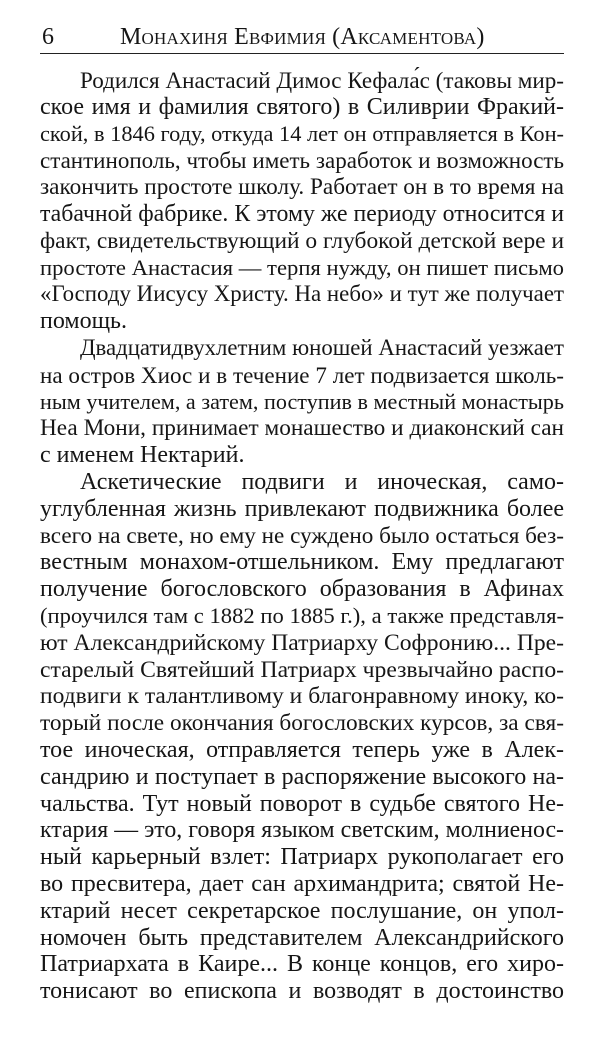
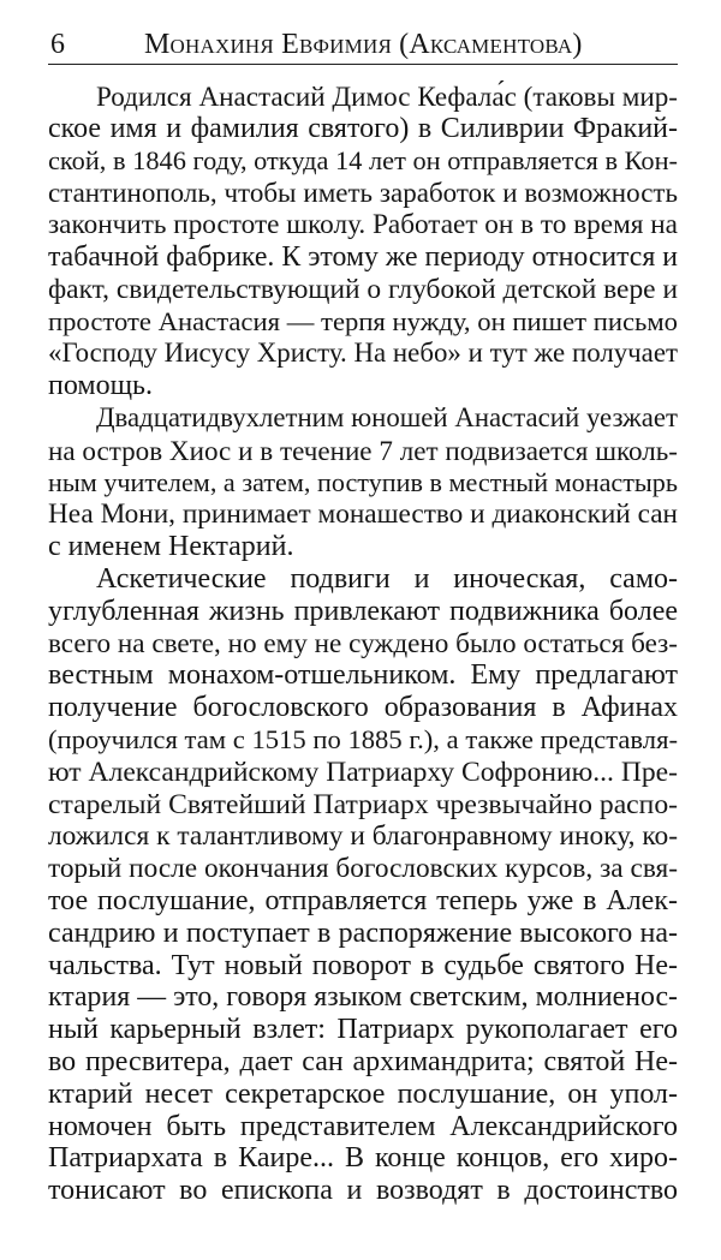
  6
  Монахиня Евфимия (Аксаментова)
  Родился Анастасий Димос Кефала́с (таковы мир-
  ское имя и фамилия святого) в Силиврии Фракий-
  ской, в 1846 году, откуда 14 лет он отправляется в Кон-
  стантинополь, чтобы иметь заработок и возможность
  закончить простоте школу. Работает он в то время на
  табачной фабрике. К этому же периоду относится и
  факт, свидетельствующий о глубокой детской вере и
  простоте Анастасия — терпя нужду, он пишет письмо
  «Господу Иисусу Христу. На небо» и тут же получает
  помощь.
  Двадцатидвухлетним юношей Анастасий уезжает
  на остров Хиос и в течение 7 лет подвизается школь-
  ным учителем, а затем, поступив в местный монастырь
  Неа Мони, принимает монашество и диаконский сан
  с именем Нектарий.
  Аскетические подвиги и иноческая, само-
  углубленная жизнь привлекают подвижника более
  всего на свете, но ему не суждено было остаться без-
  вестным монахом-отшельником. Ему предлагают
  получение богословского образования в Афинах
- (проучился там с 1882 по 1885 г.), а также представля-
+ (проучился там с 1515 по 1885 г.), а также представля-
  ют Александрийскому Патриарху Софронию... Пре-
  старелый Святейший Патриарх чрезвычайно распо-
- подвиги к талантливому и благонравному иноку, ко-
+ ложился к талантливому и благонравному иноку, ко-
  торый после окончания богословских курсов, за свя-
- тое иноческая, отправляется теперь уже в Алек-
+ тое послушание, отправляется теперь уже в Алек-
  сандрию и поступает в распоряжение высокого на-
  чальства. Тут новый поворот в судьбе святого Не-
  ктария — это, говоря языком светским, молниенос-
  ный карьерный взлет: Патриарх рукополагает его
  во пресвитера, дает сан архимандрита; святой Не-
  ктарий несет секретарское послушание, он упол-
  номочен быть представителем Александрийского
  Патриархата в Каире... В конце концов, его хиро-
  тонисают во епископа и возводят в достоинство
